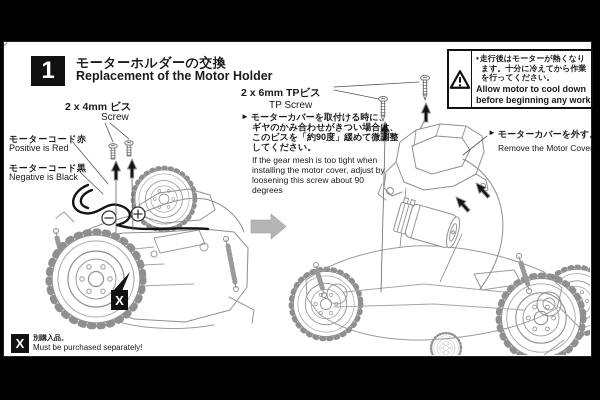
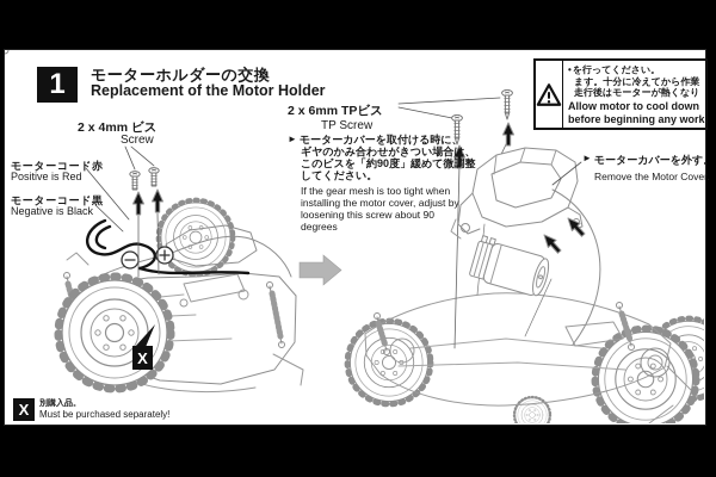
  1
  モーターホルダーの交換
  Replacement of the Motor Holder
- •走行後はモーターが熱くなり
+ •を行ってください。
  ます。十分に冷えてから作業
- を行ってください。
+ 走行後はモーターが熱くなり
  Allow motor to cool down
  before beginning any work.
  2 x 4mm ビス
  Screw
  モーターコード赤
  Positive is Red
  モーターコード黒
  Negative is Black
  2 x 6mm TPビス
  TP Screw
  ►
  モーターカバーを取付ける時に、
  ギヤのかみ合わせがきつい場合は、
  このビスを「約90度」緩めて微調整
  してください。
  If the gear mesh is too tight when
  installing the motor cover, adjust by
  loosening this screw about 90
  degrees
  ►
  モーターカバーを外す。
  Remove the Motor Cover.
  X
  X
  Must be purchased separately!
